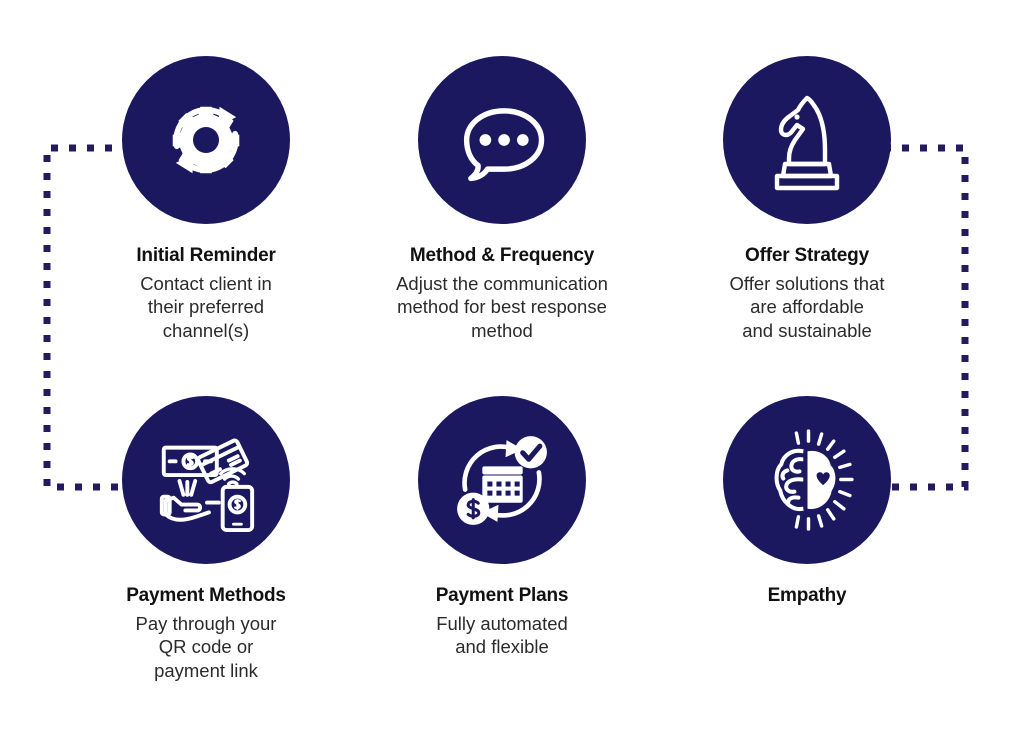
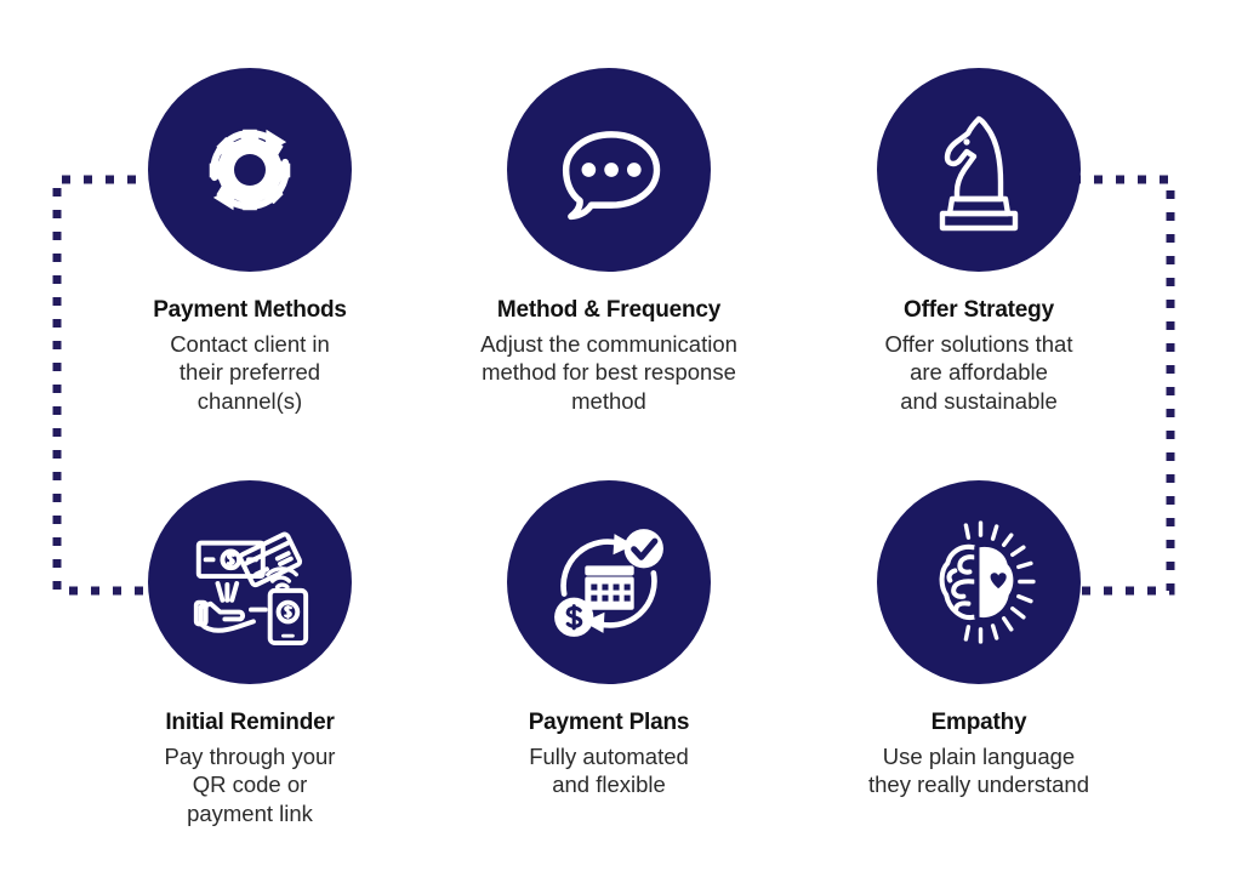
- Initial Reminder
+ Payment Methods
  Contact client in
  their preferred
  channel(s)
  Method & Frequency
  Adjust the communication
  method for best response
  method
  Offer Strategy
  Offer solutions that
  are affordable
  and sustainable
- Payment Methods
+ Initial Reminder
  Pay through your
  QR code or
  payment link
  Payment Plans
  Fully automated
  and flexible
  Empathy
+ Use plain language
+ they really understand
